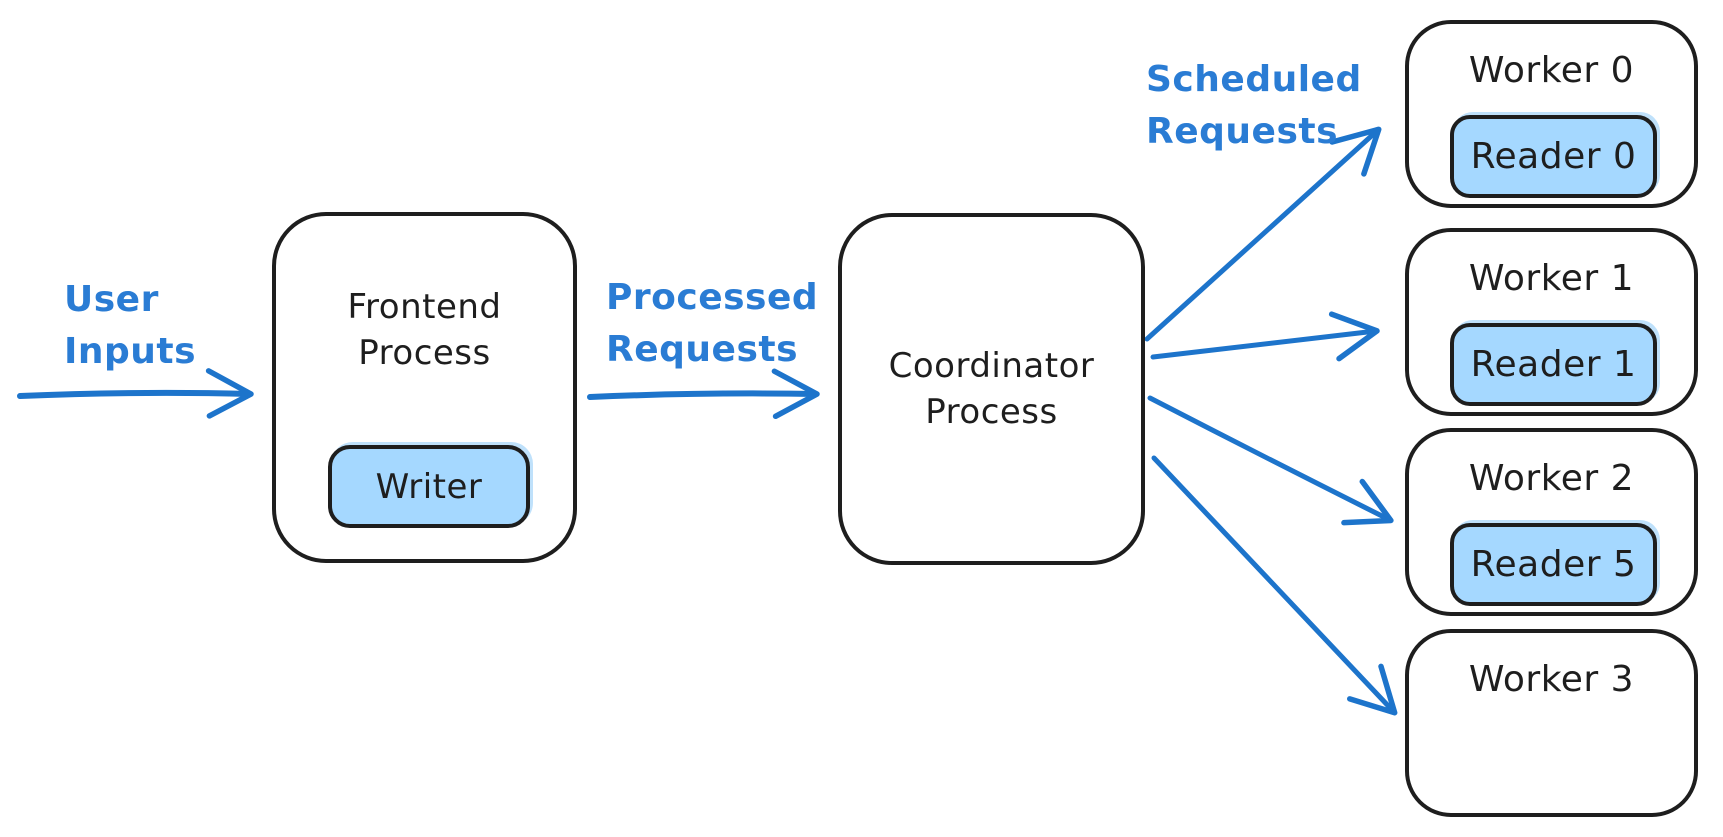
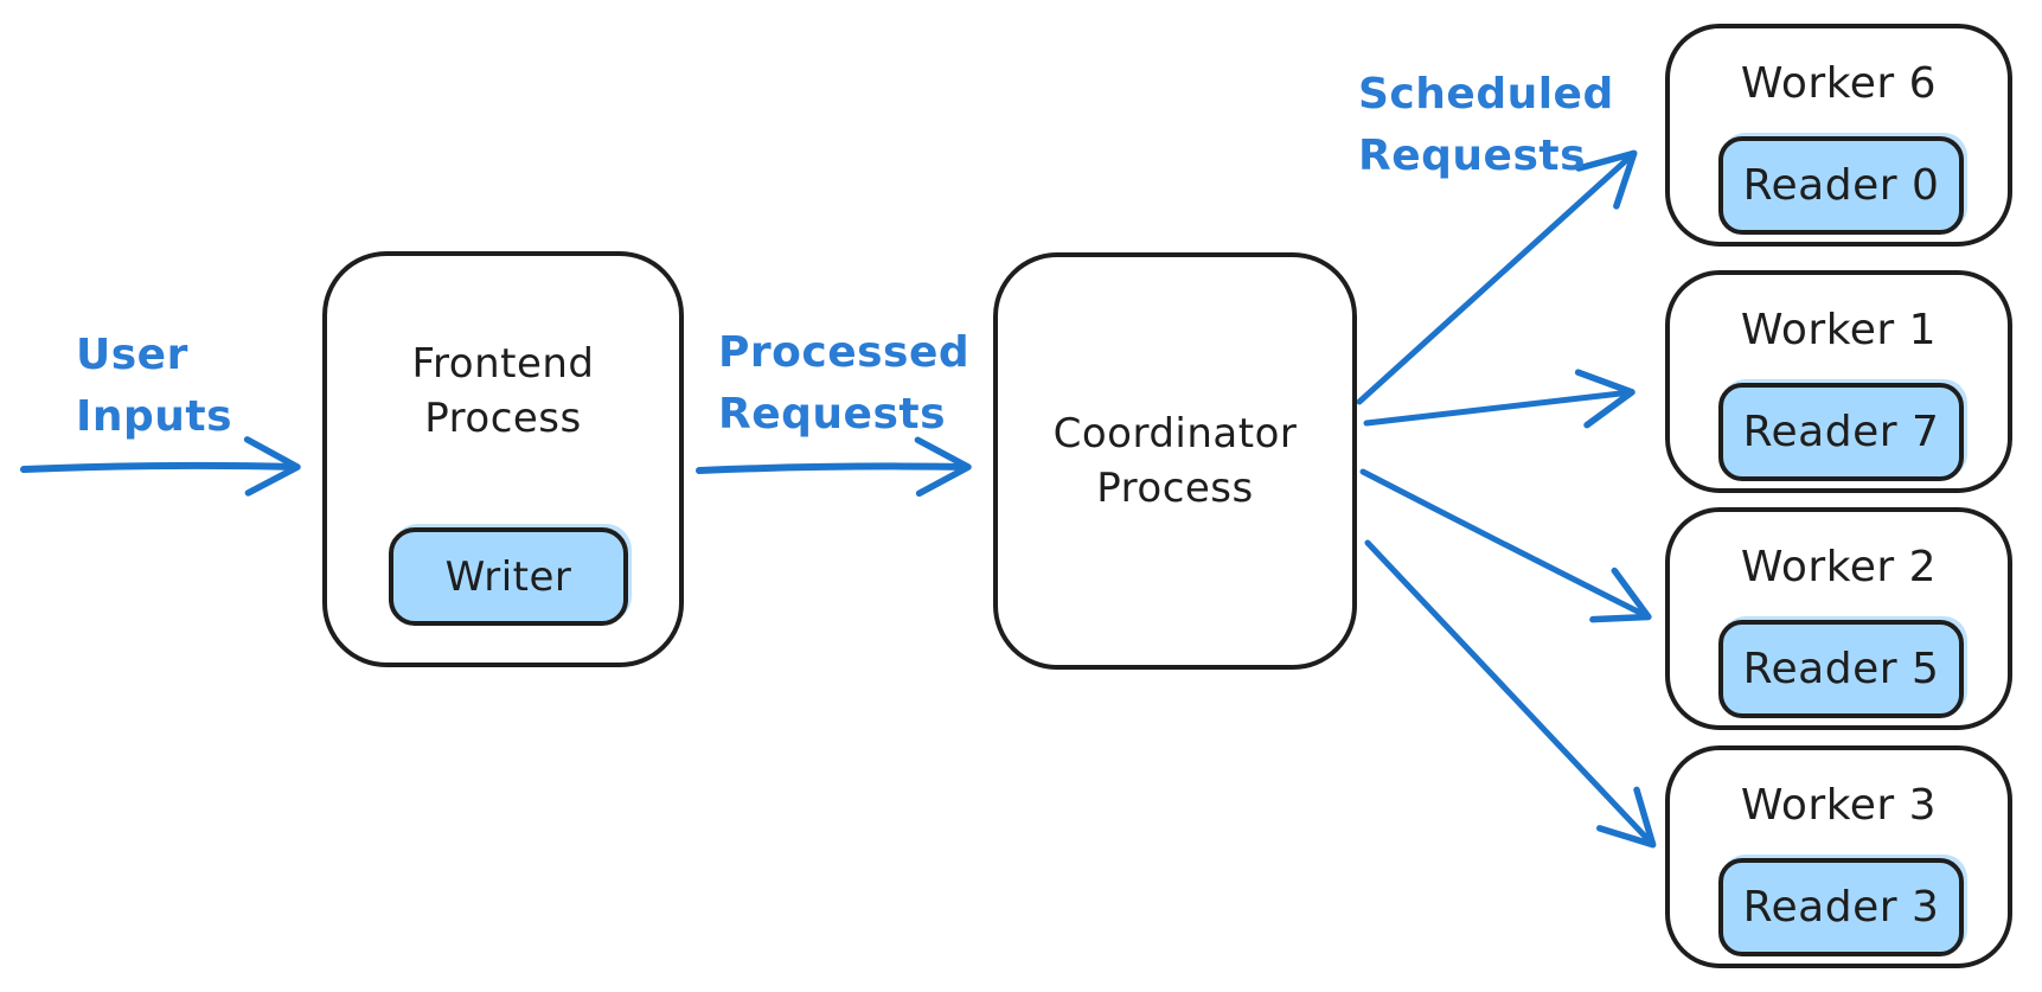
  User
  Inputs
  Processed
  Requests
  Scheduled
  Requests
  Frontend
  Process
  Writer
  Coordinator
  Process
- Worker 0
+ Worker 6
  Reader 0
  Worker 1
- Reader 1
+ Reader 7
  Worker 2
  Reader 5
  Worker 3
+ Reader 3
